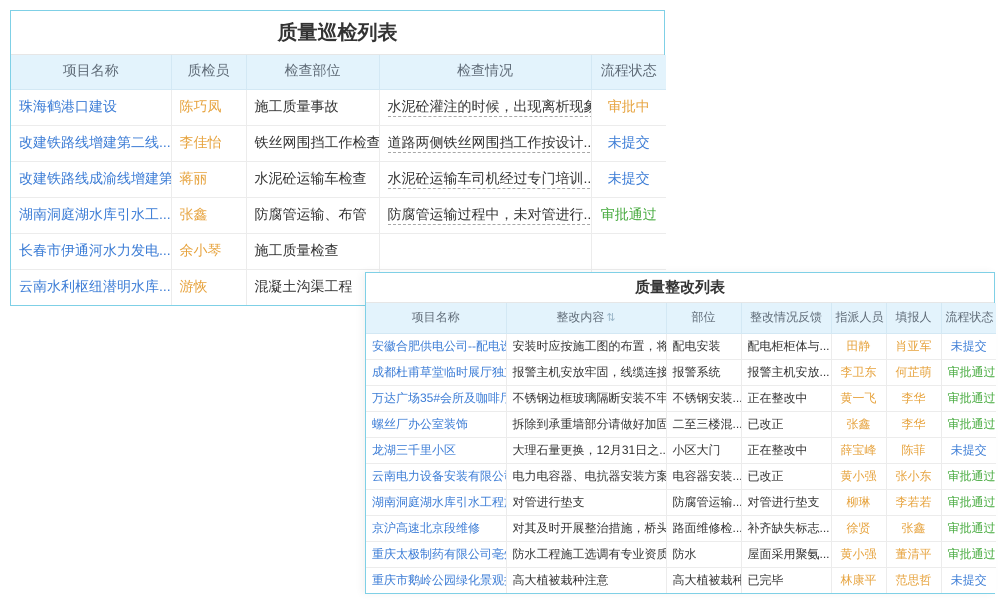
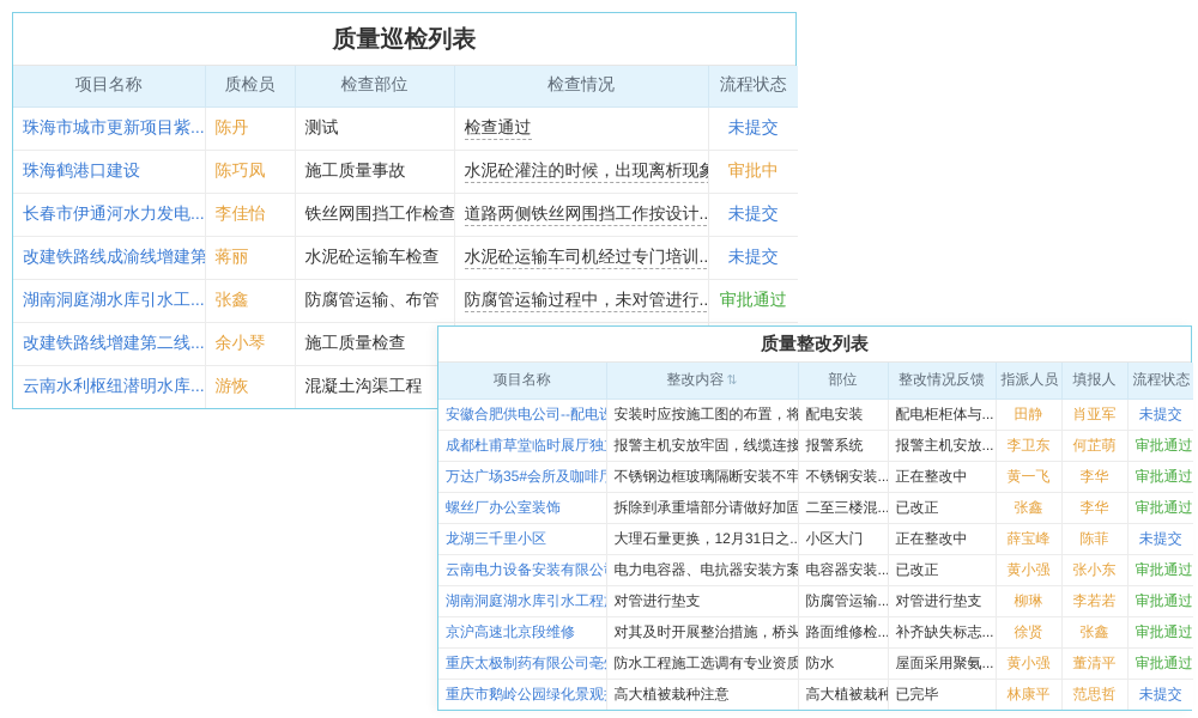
  质量巡检列表
  项目名称	质检员	检查部位	检查情况	流程状态
+ 珠海市城市更新项目紫...	陈丹	测试	检查通过	未提交
  珠海鹤港口建设	陈巧凤	施工质量事故	水泥砼灌注的时候，出现离析现	审批中
- 改建铁路线增建第二线...	李佳怡	铁丝网围挡工作检查	道路两侧铁丝网围挡工作按设计..	未提交
+ 长春市伊通河水力发电...	李佳怡	铁丝网围挡工作检查	道路两侧铁丝网围挡工作按设计..	未提交
  改建铁路线成渝线增建第	蒋丽	水泥砼运输车检查	水泥砼运输车司机经过专门培训..	未提交
  湖南洞庭湖水库引水工...	张鑫	防腐管运输、布管	防腐管运输过程中，未对管进行..	审批通过
- 长春市伊通河水力发电...	余小琴	施工质量检查
+ 改建铁路线增建第二线...	余小琴	施工质量检查
  云南水利枢纽潜明水库...	游恢	混凝土沟渠工程
  质量整改列表
  项目名称	整改内容 ⇅	部位	整改情况反馈	指派人员	填报人	流程状态
  安徽合肥供电公司--配电	安装时应按施工图的布置，将	配电安装	配电柜柜体与...	田静	肖亚军	未提交
  成都杜甫草堂临时展厅独	报警主机安放牢固，线缆连接	报警系统	报警主机安放...	李卫东	何芷萌	审批通过
  万达广场35#会所及咖啡	不锈钢边框玻璃隔断安装不牢	不锈钢安装..	正在整改中	黄一飞	李华	审批通过
  螺丝厂办公室装饰	拆除到承重墙部分请做好加固	二至三楼混..	已改正	张鑫	李华	审批通过
  龙湖三千里小区	大理石量更换，12月31日之..	小区大门	正在整改中	薛宝峰	陈菲	未提交
  云南电力设备安装有限公	电力电容器、电抗器安装方案	电容器安装..	已改正	黄小强	张小东	审批通过
  湖南洞庭湖水库引水工程	对管进行垫支	防腐管运输..	对管进行垫支	柳琳	李若若	审批通过
  京沪高速北京段维修	对其及时开展整治措施，桥头	路面维修检..	补齐缺失标志...	徐贤	张鑫	审批通过
  重庆太极制药有限公司亳	防水工程施工选调有专业资质	防水	屋面采用聚氨...	黄小强	董清平	审批通过
  重庆市鹅岭公园绿化景观	高大植被栽种注意	高大植被栽种	已完毕	林康平	范思哲	未提交
